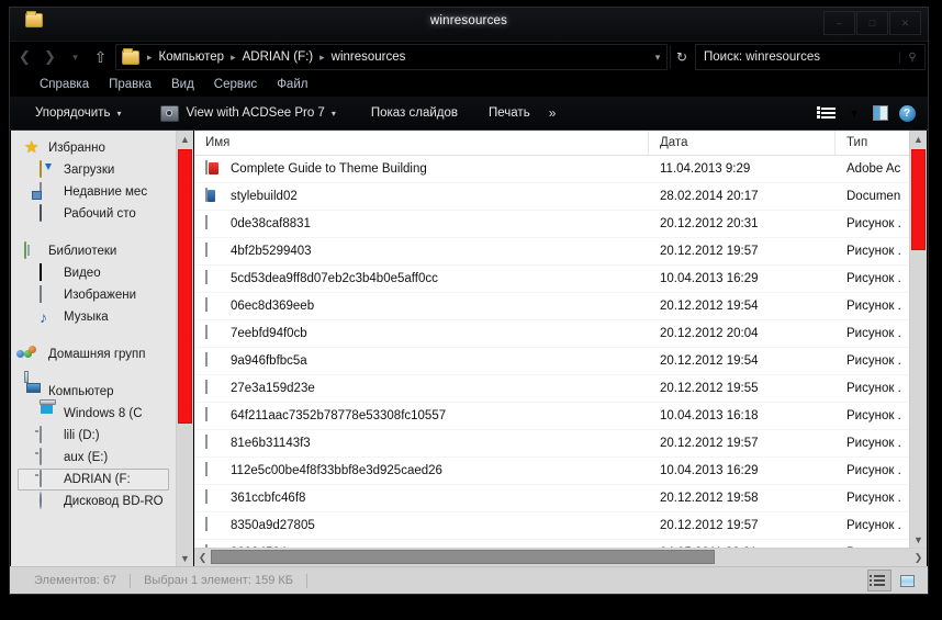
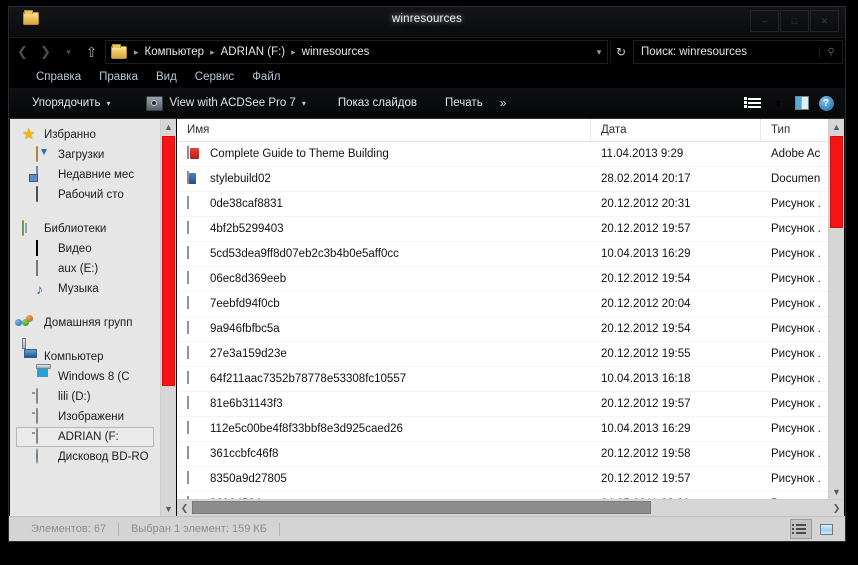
  winresources
  –
  □
  ✕
  ❮
  ❯
  ▾
  ⇧
  ▸
  Компьютер
  ▸
  ADRIAN (F:)
  ▸
  winresources
  ▾
  ↻
  Поиск: winresources
  ⚲
  Справка
  Правка
  Вид
  Сервис
  Файл
  Упорядочить
  ▾
  View with ACDSee Pro 7
  ▾
  Показ слайдов
  Печать
  »
  ?
  ★
  Избранно
  Загрузки
  Недавние мес
  Рабочий сто
  Библиотеки
  Видео
- Изображени
+ aux (E:)
  ♪
  Музыка
  Домашняя групп
  Компьютер
  Windows 8 (C
  lili (D:)
- aux (E:)
+ Изображени
  ADRIAN (F:
  Дисковод BD-RO
  ▲
  ▼
  Имя
  Дата
  Тип
  Complete Guide to Theme Building
  11.04.2013 9:29
  Adobe Ac
  stylebuild02
  28.02.2014 20:17
  Documen
  0de38caf8831
  20.12.2012 20:31
  Рисунок .
  4bf2b5299403
  20.12.2012 19:57
  Рисунок .
  5cd53dea9ff8d07eb2c3b4b0e5aff0cc
  10.04.2013 16:29
  Рисунок .
  06ec8d369eeb
  20.12.2012 19:54
  Рисунок .
  7eebfd94f0cb
  20.12.2012 20:04
  Рисунок .
  9a946fbfbc5a
  20.12.2012 19:54
  Рисунок .
  27e3a159d23e
  20.12.2012 19:55
  Рисунок .
  64f211aac7352b78778e53308fc10557
  10.04.2013 16:18
  Рисунок .
  81e6b31143f3
  20.12.2012 19:57
  Рисунок .
  112e5c00be4f8f33bbf8e3d925caed26
  10.04.2013 16:29
  Рисунок .
  361ccbfc46f8
  20.12.2012 19:58
  Рисунок .
  8350a9d27805
  20.12.2012 19:57
  Рисунок .
  ▲
  ▼
  ❮
  ❯
  Элементов: 67
  Выбран 1 элемент: 159 КБ
